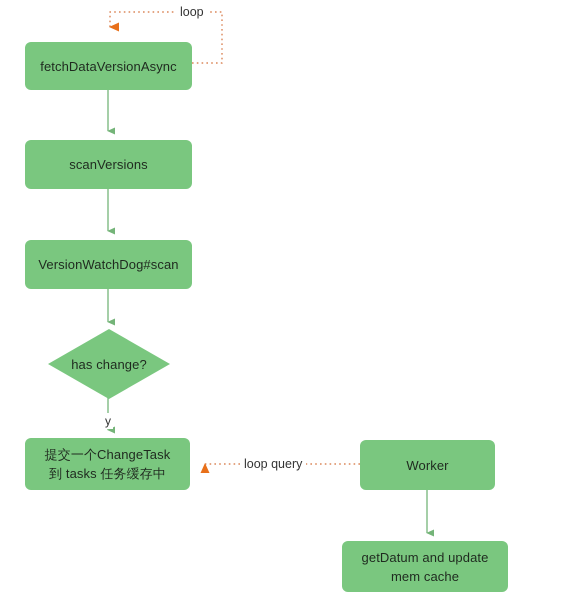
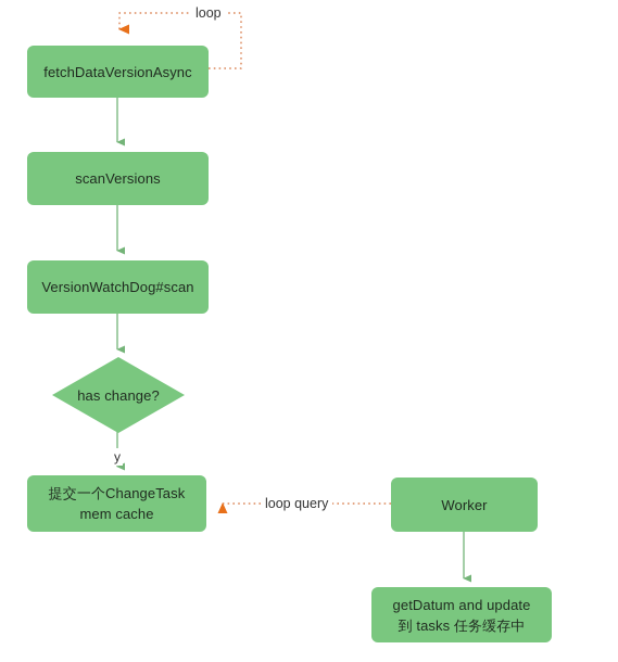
  fetchDataVersionAsync
  scanVersions
  VersionWatchDog#scan
  has change?
  提交一个ChangeTask
- 到 tasks 任务缓存中
+ mem cache
  Worker
  getDatum and update
- mem cache
+ 到 tasks 任务缓存中
  loop
  y
  loop query
